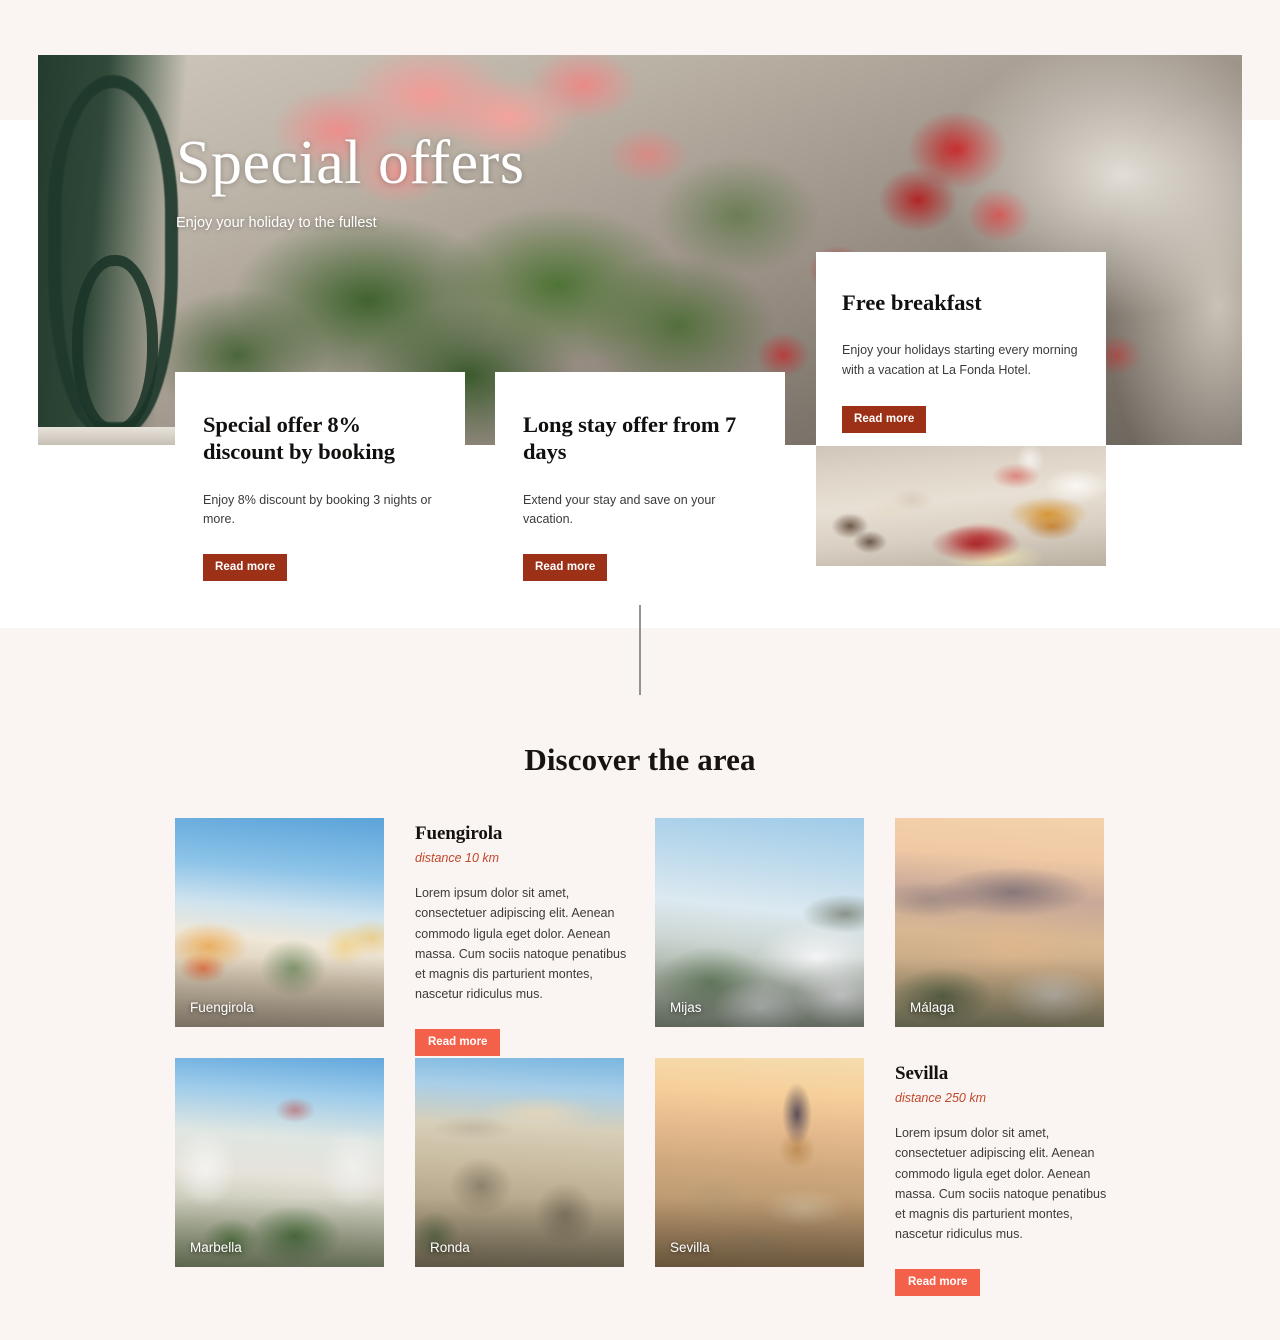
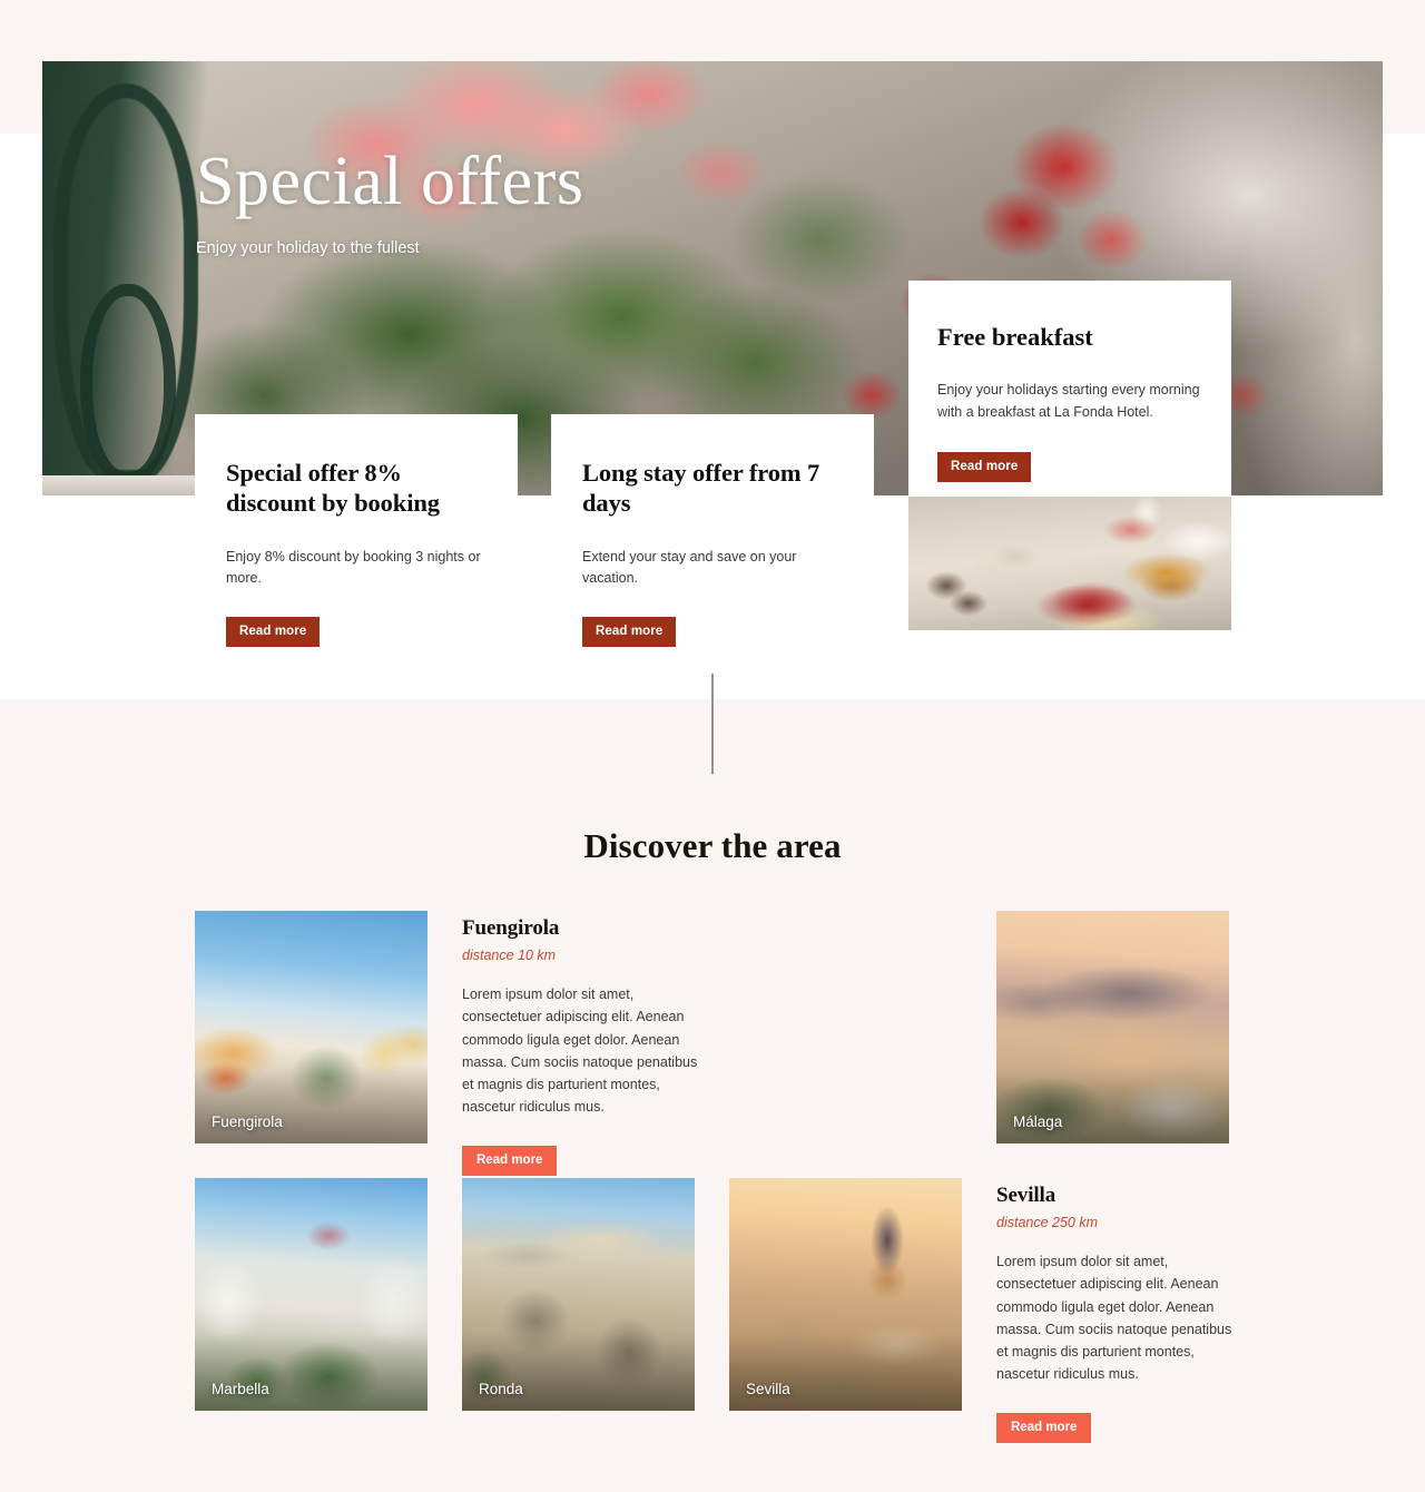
  Special offers
  Enjoy your holiday to the fullest
  Special offer 8% discount by booking
  Enjoy 8% discount by booking 3 nights or more.
  Read more
  Long stay offer from 7 days
  Extend your stay and save on your vacation.
  Read more
  Free breakfast
- Enjoy your holidays starting every morning with a vacation at La Fonda Hotel.
+ Enjoy your holidays starting every morning with a breakfast at La Fonda Hotel.
  Read more
  Discover the area
  Fuengirola
  Fuengirola
  distance 10 km
  Lorem ipsum dolor sit amet, consectetuer adipiscing elit. Aenean commodo ligula eget dolor. Aenean massa. Cum sociis natoque penatibus et magnis dis parturient montes, nascetur ridiculus mus.
  Read more
- Mijas
  Málaga
  Marbella
  Ronda
  Sevilla
  Sevilla
  distance 250 km
  Lorem ipsum dolor sit amet, consectetuer adipiscing elit. Aenean commodo ligula eget dolor. Aenean massa. Cum sociis natoque penatibus et magnis dis parturient montes, nascetur ridiculus mus.
  Read more
